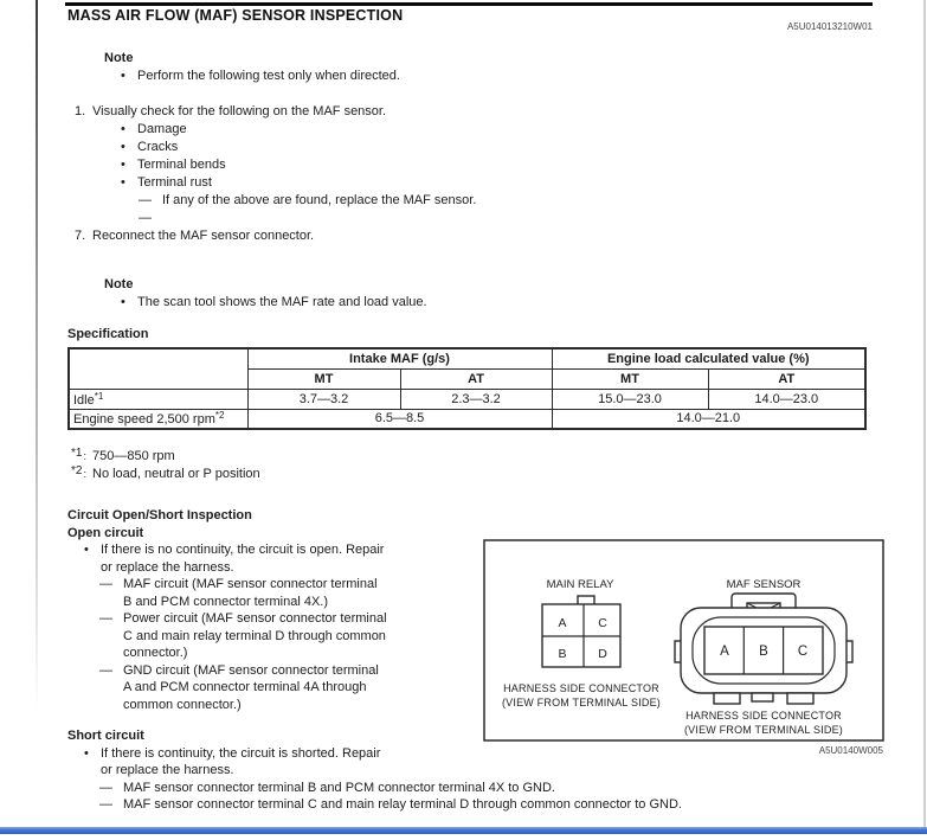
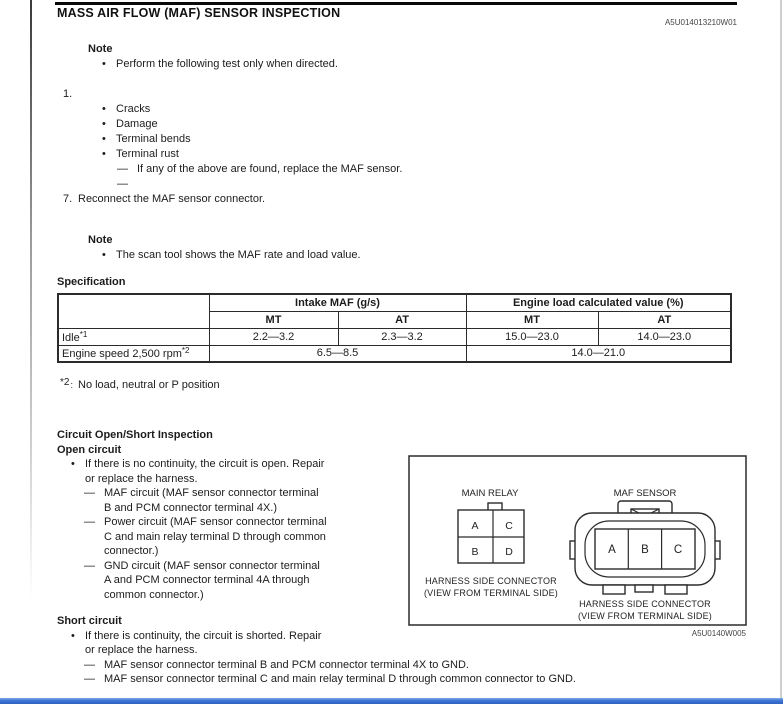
  MASS AIR FLOW (MAF) SENSOR INSPECTION
  A5U014013210W01
  Note
  •
  Perform the following test only when directed.
  1.
- Visually check for the following on the MAF sensor.
  •
- Damage
+ Cracks
  •
- Cracks
+ Damage
  •
  Terminal bends
  •
  Terminal rust
  —
  If any of the above are found, replace the MAF sensor.
  —
  7.
  Reconnect the MAF sensor connector.
  Note
  •
  The scan tool shows the MAF rate and load value.
  Specification
  	Intake MAF (g/s)	Engine load calculated value (%)
  MT	AT	MT	AT
- Idle*1	3.7—3.2	2.3—3.2	15.0—23.0	14.0—23.0
+ Idle*1	2.2—3.2	2.3—3.2	15.0—23.0	14.0—23.0
  Engine speed 2,500 rpm*2	6.5—8.5	14.0—21.0
- *1:
- 750—850 rpm
  *2:
  No load, neutral or P position
  Circuit Open/Short Inspection
  Open circuit
  •
  If there is no continuity, the circuit is open. Repair
  or replace the harness.
  —
  MAF circuit (MAF sensor connector terminal
  B and PCM connector terminal 4X.)
  —
  Power circuit (MAF sensor connector terminal
  C and main relay terminal D through common
  connector.)
  —
  GND circuit (MAF sensor connector terminal
  A and PCM connector terminal 4A through
  common connector.)
  MAIN RELAY
  A
  C
  B
  D
  HARNESS SIDE CONNECTOR
  (VIEW FROM TERMINAL SIDE)
  MAF SENSOR
  A
  B
  C
  HARNESS SIDE CONNECTOR
  (VIEW FROM TERMINAL SIDE)
  A5U0140W005
  Short circuit
  •
  If there is continuity, the circuit is shorted. Repair
  or replace the harness.
  —
  MAF sensor connector terminal B and PCM connector terminal 4X to GND.
  —
  MAF sensor connector terminal C and main relay terminal D through common connector to GND.
